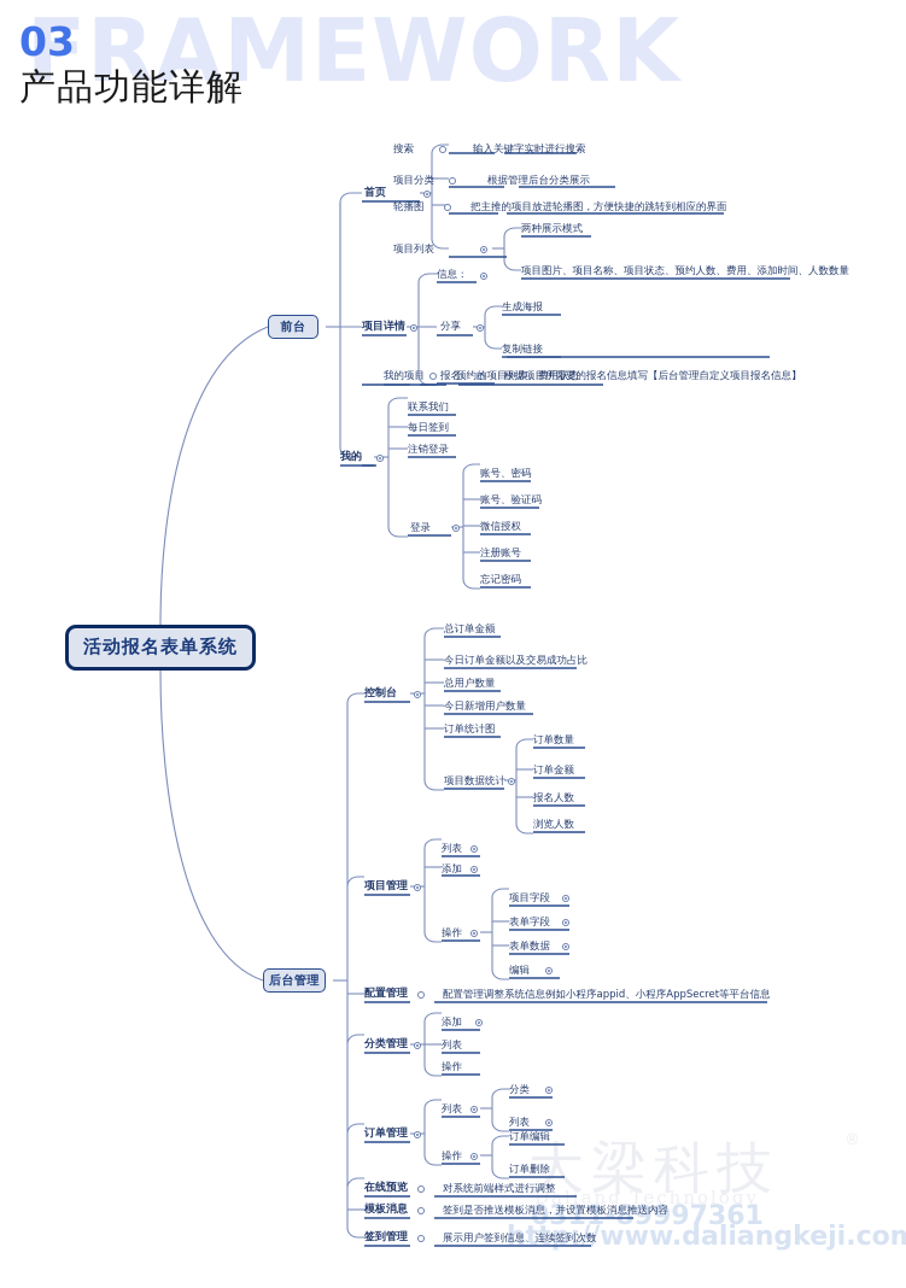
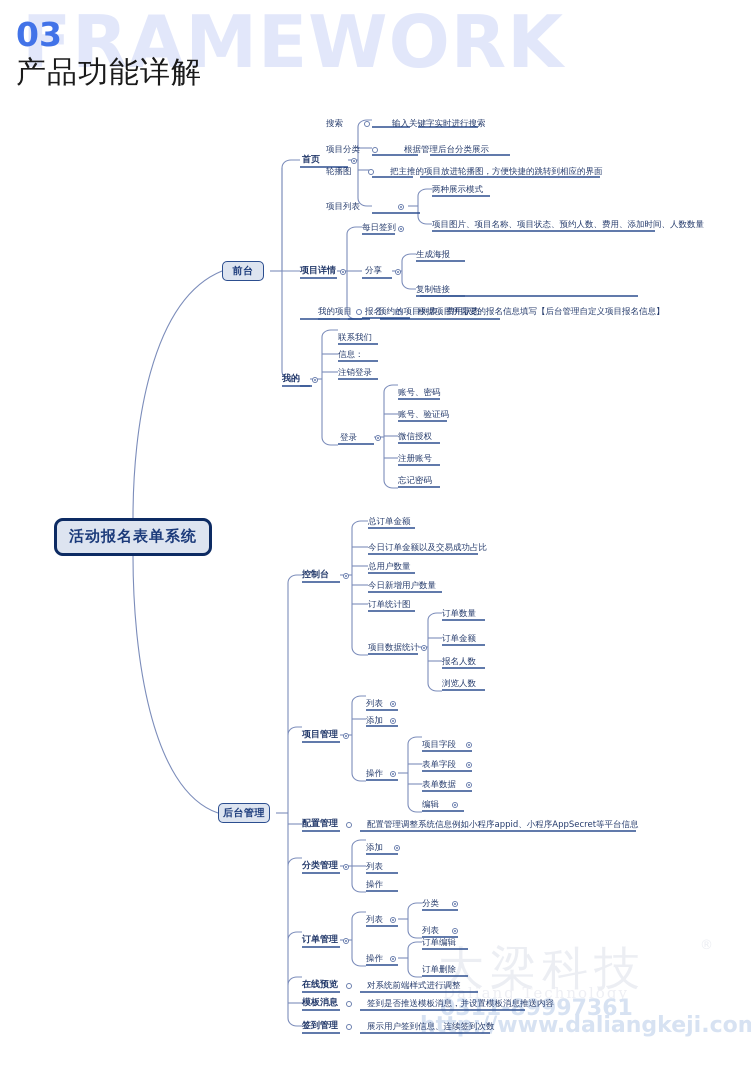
  FRAMEWORK
  03
  产品功能详解
  大梁科技
  Daliang Technology
  0311-89997361
  http://www.daliangkeji.com
  活动报名表单系统
  前台
  后台管理
  首页
  搜索
  输入关键字实时进行搜索
  项目分类
  根据管理后台分类展示
  轮播图
  把主推的项目放进轮播图，方便快捷的跳转到相应的界面
  项目列表
  两种展示模式
  项目图片、项目名称、项目状态、预约人数、费用、添加时间、人数数量
  项目详情
- 信息：
+ 每日签到
  分享
  生成海报
  复制链接
  报名
  根据项目所需要的报名信息填写【后台管理自定义项目报名信息】
  我的项目
  预约的项目列表、费用状态
  我的
  联系我们
- 每日签到
+ 信息：
  注销登录
  登录
  账号、密码
  账号、验证码
  微信授权
  注册账号
  忘记密码
  控制台
  总订单金额
  今日订单金额以及交易成功占比
  总用户数量
  今日新增用户数量
  订单统计图
  项目数据统计
  订单数量
  订单金额
  报名人数
  浏览人数
  项目管理
  列表
  添加
  操作
  项目字段
  表单字段
  表单数据
  编辑
  配置管理
  配置管理调整系统信息例如小程序appid、小程序AppSecret等平台信息
  分类管理
  添加
  列表
  操作
  订单管理
  列表
  分类
  列表
  操作
  订单编辑
  订单删除
  在线预览
  对系统前端样式进行调整
  模板消息
  签到是否推送模板消息，并设置模板消息推送内容
  签到管理
  展示用户签到信息、连续签到次数
